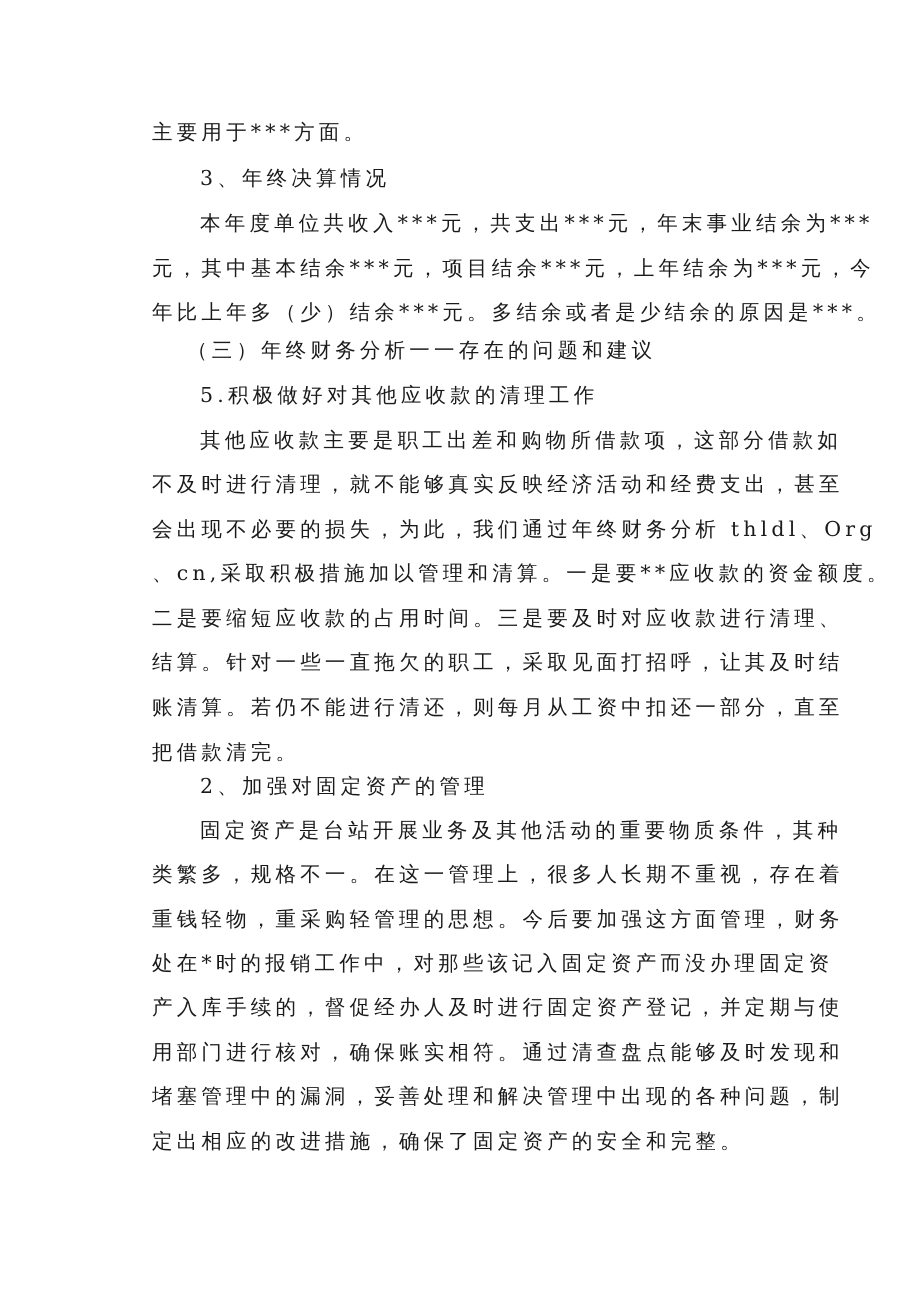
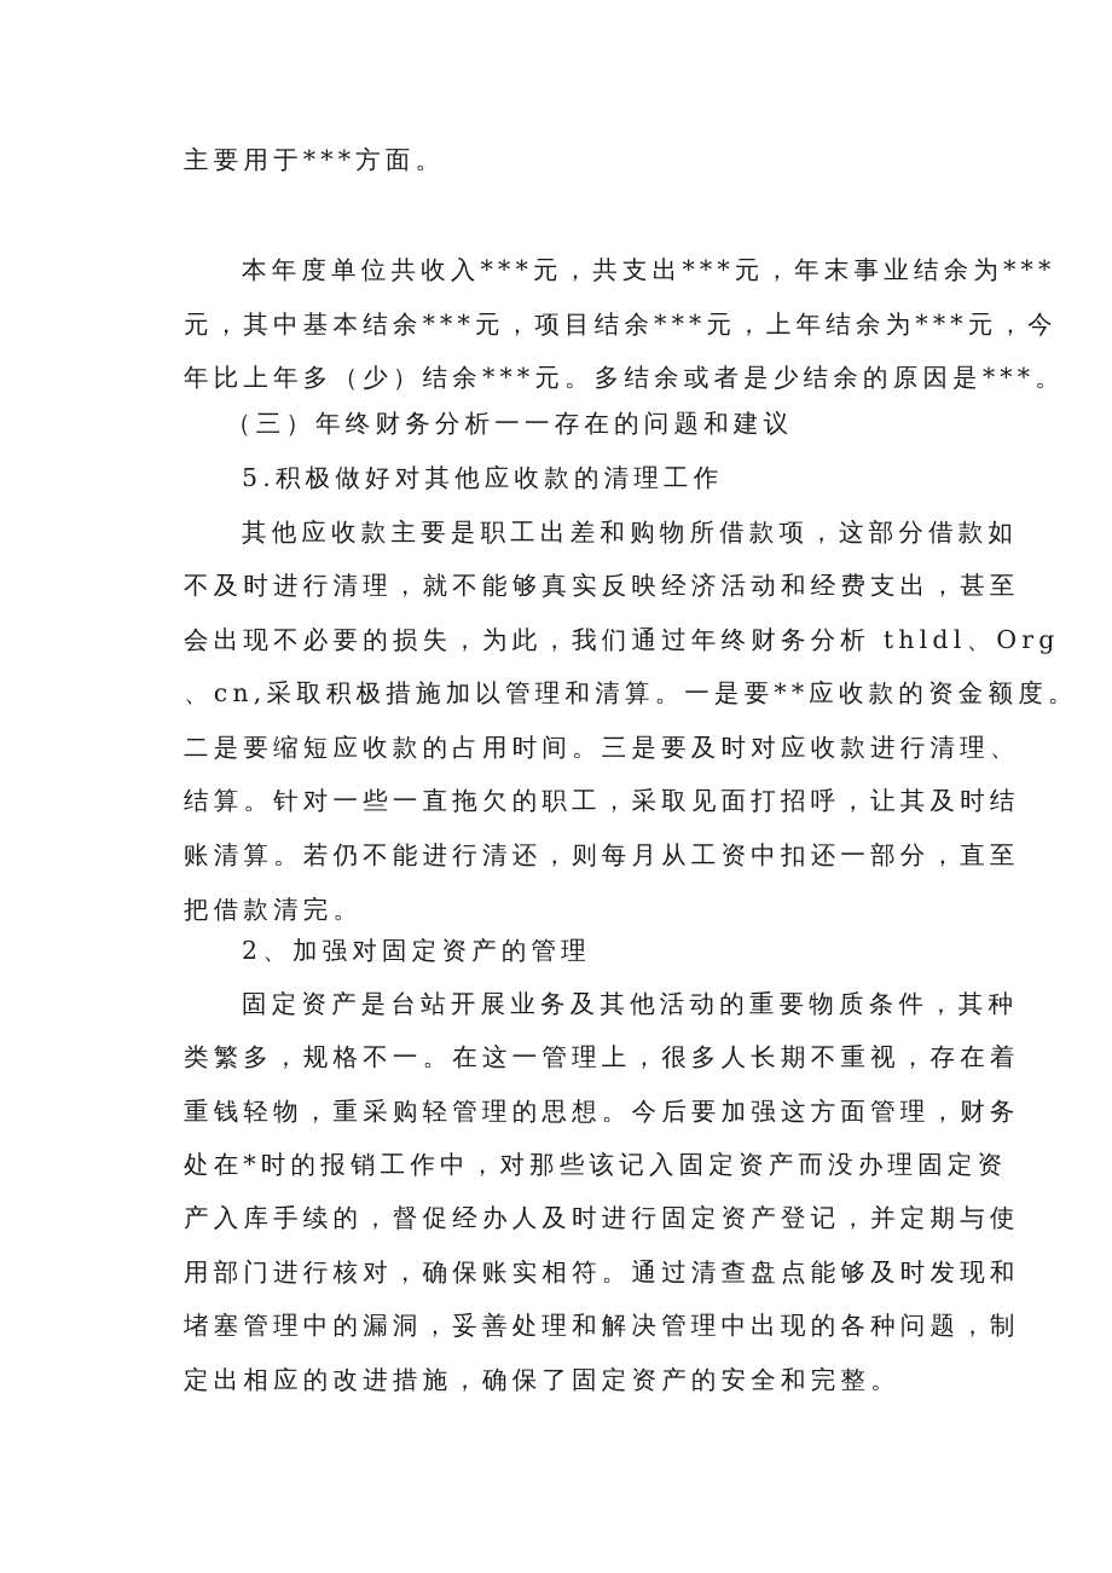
  主要用于***方面。
- 3、年终决算情况
  本年度单位共收入***元，共支出***元，年末事业结余为***
  元，其中基本结余***元，项目结余***元，上年结余为***元，今
  年比上年多（少）结余***元。多结余或者是少结余的原因是***。
  （三）年终财务分析一一存在的问题和建议
  5.积极做好对其他应收款的清理工作
  其他应收款主要是职工出差和购物所借款项，这部分借款如
  不及时进行清理，就不能够真实反映经济活动和经费支出，甚至
  会出现不必要的损失，为此，我们通过年终财务分析 thldl、Org
  、cn,采取积极措施加以管理和清算。一是要**应收款的资金额度。
  二是要缩短应收款的占用时间。三是要及时对应收款进行清理、
  结算。针对一些一直拖欠的职工，采取见面打招呼，让其及时结
  账清算。若仍不能进行清还，则每月从工资中扣还一部分，直至
  把借款清完。
  2、加强对固定资产的管理
  固定资产是台站开展业务及其他活动的重要物质条件，其种
  类繁多，规格不一。在这一管理上，很多人长期不重视，存在着
  重钱轻物，重采购轻管理的思想。今后要加强这方面管理，财务
  处在*时的报销工作中，对那些该记入固定资产而没办理固定资
  产入库手续的，督促经办人及时进行固定资产登记，并定期与使
  用部门进行核对，确保账实相符。通过清查盘点能够及时发现和
  堵塞管理中的漏洞，妥善处理和解决管理中出现的各种问题，制
  定出相应的改进措施，确保了固定资产的安全和完整。
